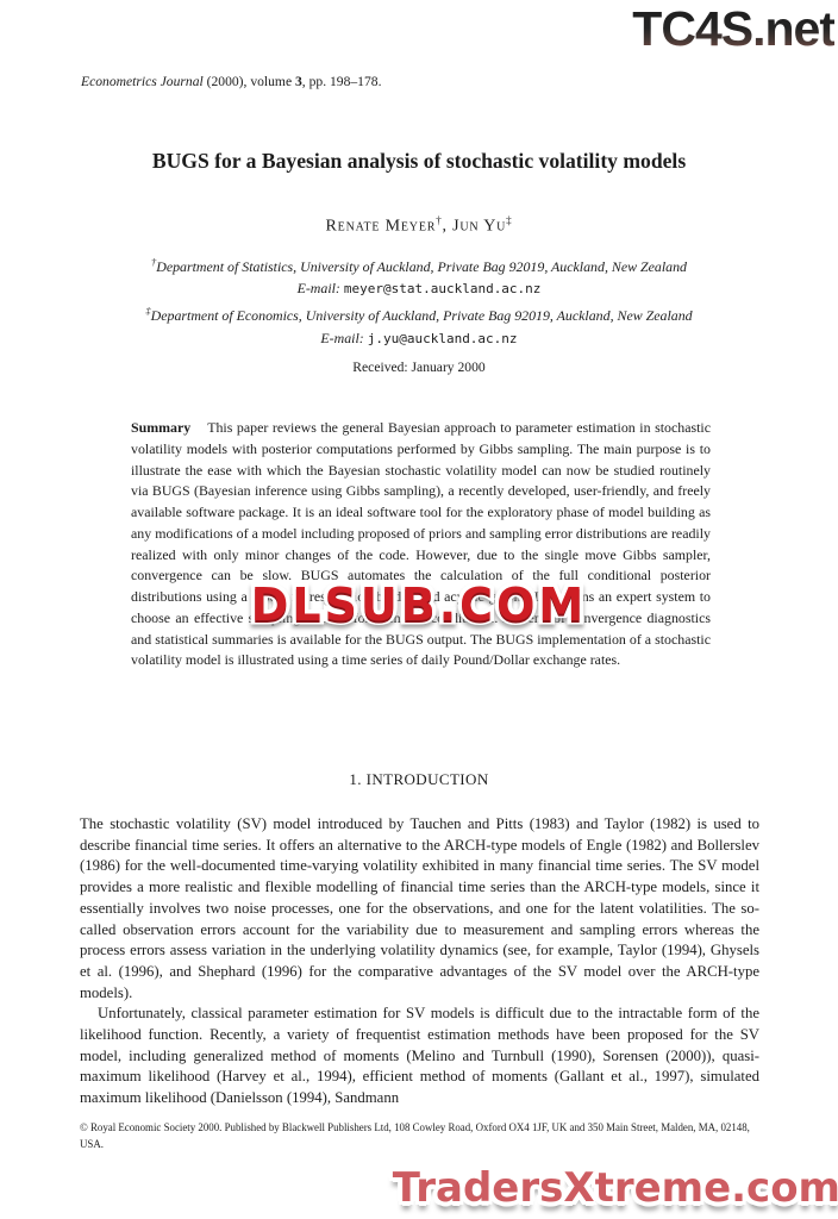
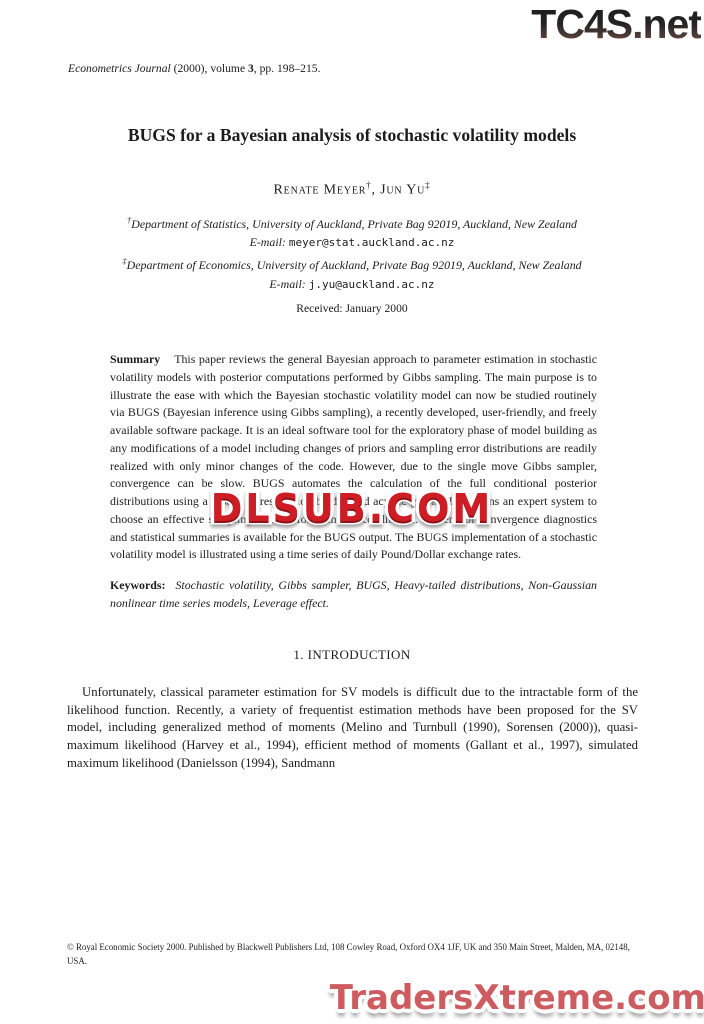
  TC4S.net
- Econometrics Journal (2000), volume 3, pp. 198–178.
+ Econometrics Journal (2000), volume 3, pp. 198–215.
  BUGS for a Bayesian analysis of stochastic volatility models
  Renate Meyer†, Jun Yu‡
  †Department of Statistics, University of Auckland, Private Bag 92019, Auckland, New Zealand
  E-mail: meyer@stat.auckland.ac.nz
  ‡Department of Economics, University of Auckland, Private Bag 92019, Auckland, New Zealand
  E-mail: j.yu@auckland.ac.nz
  Received: January 2000
- Summary This paper reviews the general Bayesian approach to parameter estimation in stochastic volatility models with posterior computations performed by Gibbs sampling. The main purpose is to illustrate the ease with which the Bayesian stochastic volatility model can now be studied routinely via BUGS (Bayesian inference using Gibbs sampling), a recently developed, user-friendly, and freely available software package. It is an ideal software tool for the exploratory phase of model building as any modifications of a model including proposed of priors and sampling error distributions are readily realized with only minor changes of the code. However, due to the single move Gibbs sampler, convergence can be slow. BUGS automates the calculation of the full conditional posterior distributions using a model representation by directed acyclic graphs. It contains an expert system to choose an effective sampling method for each full conditional. A menu of convergence diagnostics and statistical summaries is available for the BUGS output. The BUGS implementation of a stochastic volatility model is illustrated using a time series of daily Pound/Dollar exchange rates.
+ Summary This paper reviews the general Bayesian approach to parameter estimation in stochastic volatility models with posterior computations performed by Gibbs sampling. The main purpose is to illustrate the ease with which the Bayesian stochastic volatility model can now be studied routinely via BUGS (Bayesian inference using Gibbs sampling), a recently developed, user-friendly, and freely available software package. It is an ideal software tool for the exploratory phase of model building as any modifications of a model including changes of priors and sampling error distributions are readily realized with only minor changes of the code. However, due to the single move Gibbs sampler, convergence can be slow. BUGS automates the calculation of the full conditional posterior distributions using a model representation by directed acyclic graphs. It contains an expert system to choose an effective sampling method for each full conditional. A menu of convergence diagnostics and statistical summaries is available for the BUGS output. The BUGS implementation of a stochastic volatility model is illustrated using a time series of daily Pound/Dollar exchange rates.
+ Keywords: Stochastic volatility, Gibbs sampler, BUGS, Heavy-tailed distributions, Non-Gaussian nonlinear time series models, Leverage effect.
  1. INTRODUCTION
- The stochastic volatility (SV) model introduced by Tauchen and Pitts (1983) and Taylor (1982) is used to describe financial time series. It offers an alternative to the ARCH-type models of Engle (1982) and Bollerslev (1986) for the well-documented time-varying volatility exhibited in many financial time series. The SV model provides a more realistic and flexible modelling of financial time series than the ARCH-type models, since it essentially involves two noise processes, one for the observations, and one for the latent volatilities. The so-called observation errors account for the variability due to measurement and sampling errors whereas the process errors assess variation in the underlying volatility dynamics (see, for example, Taylor (1994), Ghysels et al. (1996), and Shephard (1996) for the comparative advantages of the SV model over the ARCH-type models).
  Unfortunately, classical parameter estimation for SV models is difficult due to the intractable form of the likelihood function. Recently, a variety of frequentist estimation methods have been proposed for the SV model, including generalized method of moments (Melino and Turnbull (1990), Sorensen (2000)), quasi-maximum likelihood (Harvey et al., 1994), efficient method of moments (Gallant et al., 1997), simulated maximum likelihood (Danielsson (1994), Sandmann
  DLSUB.COM
  © Royal Economic Society 2000. Published by Blackwell Publishers Ltd, 108 Cowley Road, Oxford OX4 1JF, UK and 350 Main Street, Malden, MA, 02148, USA.
  TradersXtreme.com
